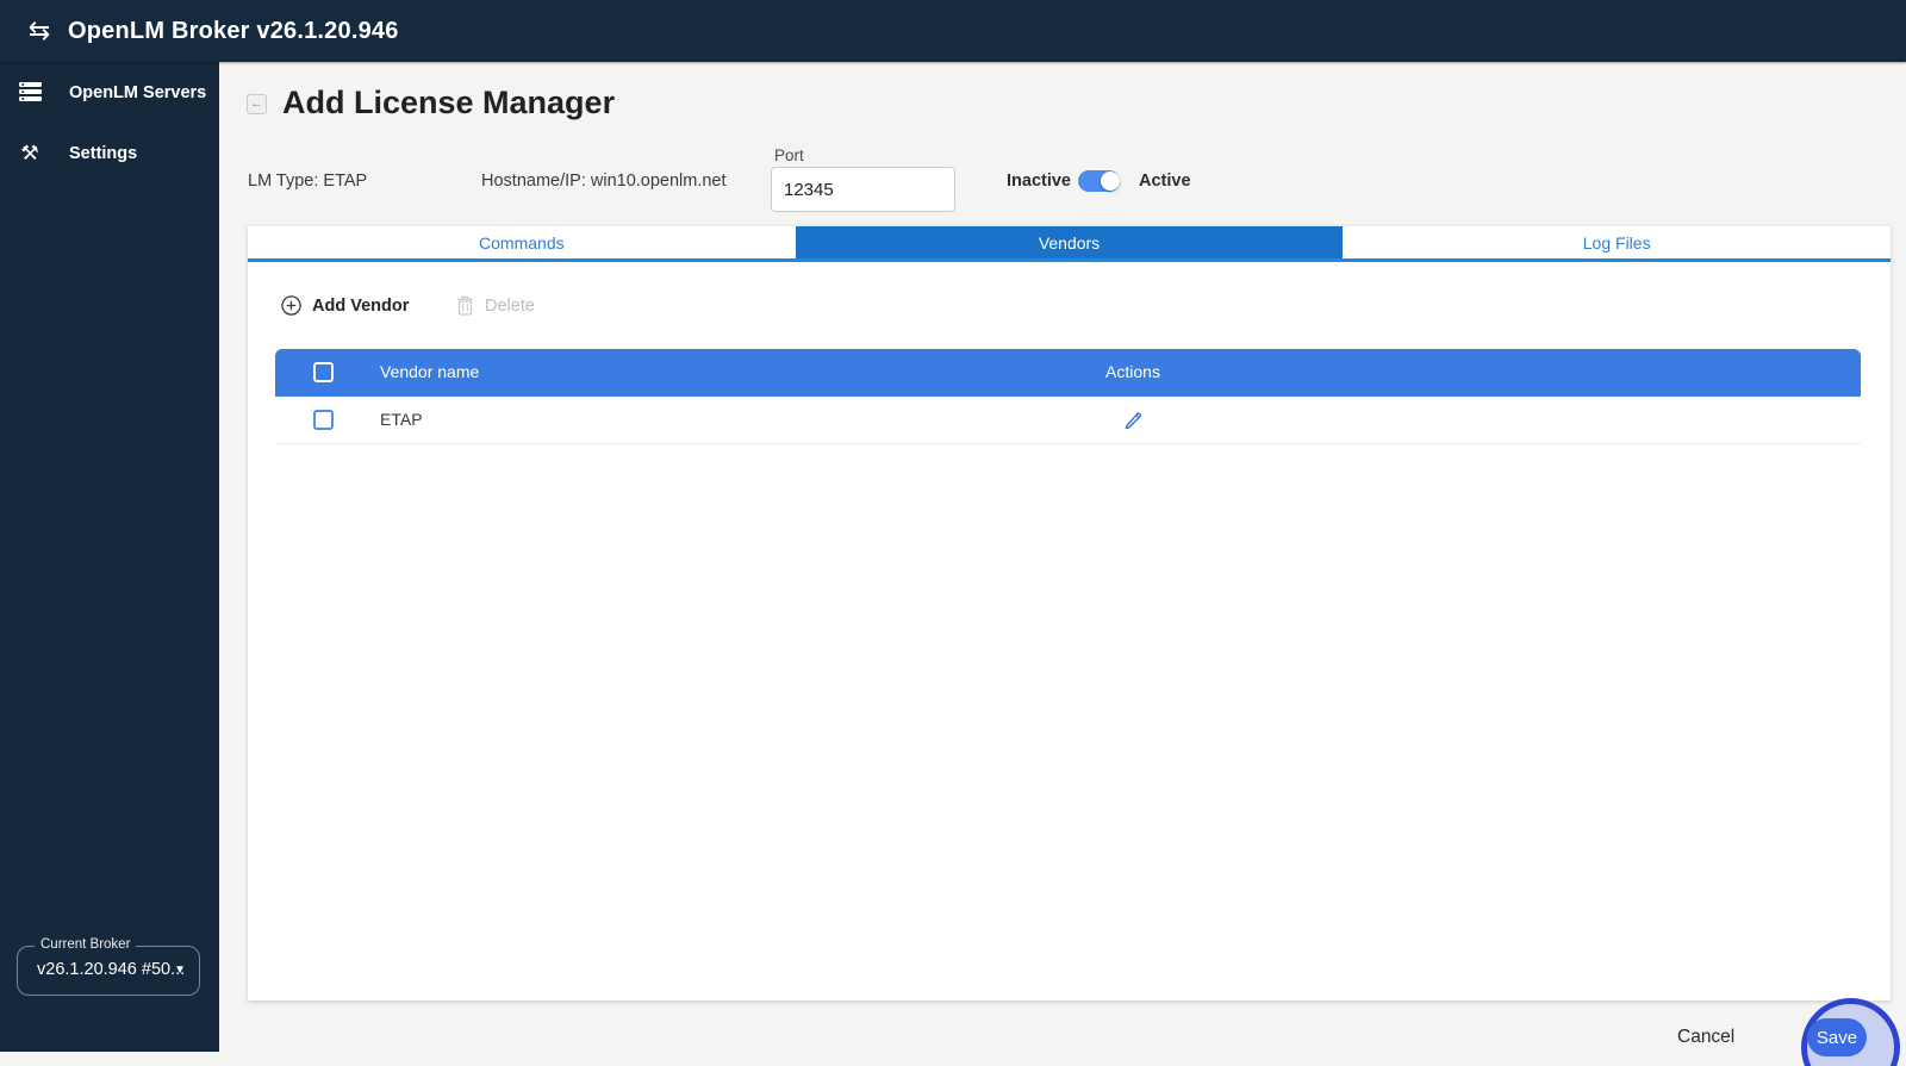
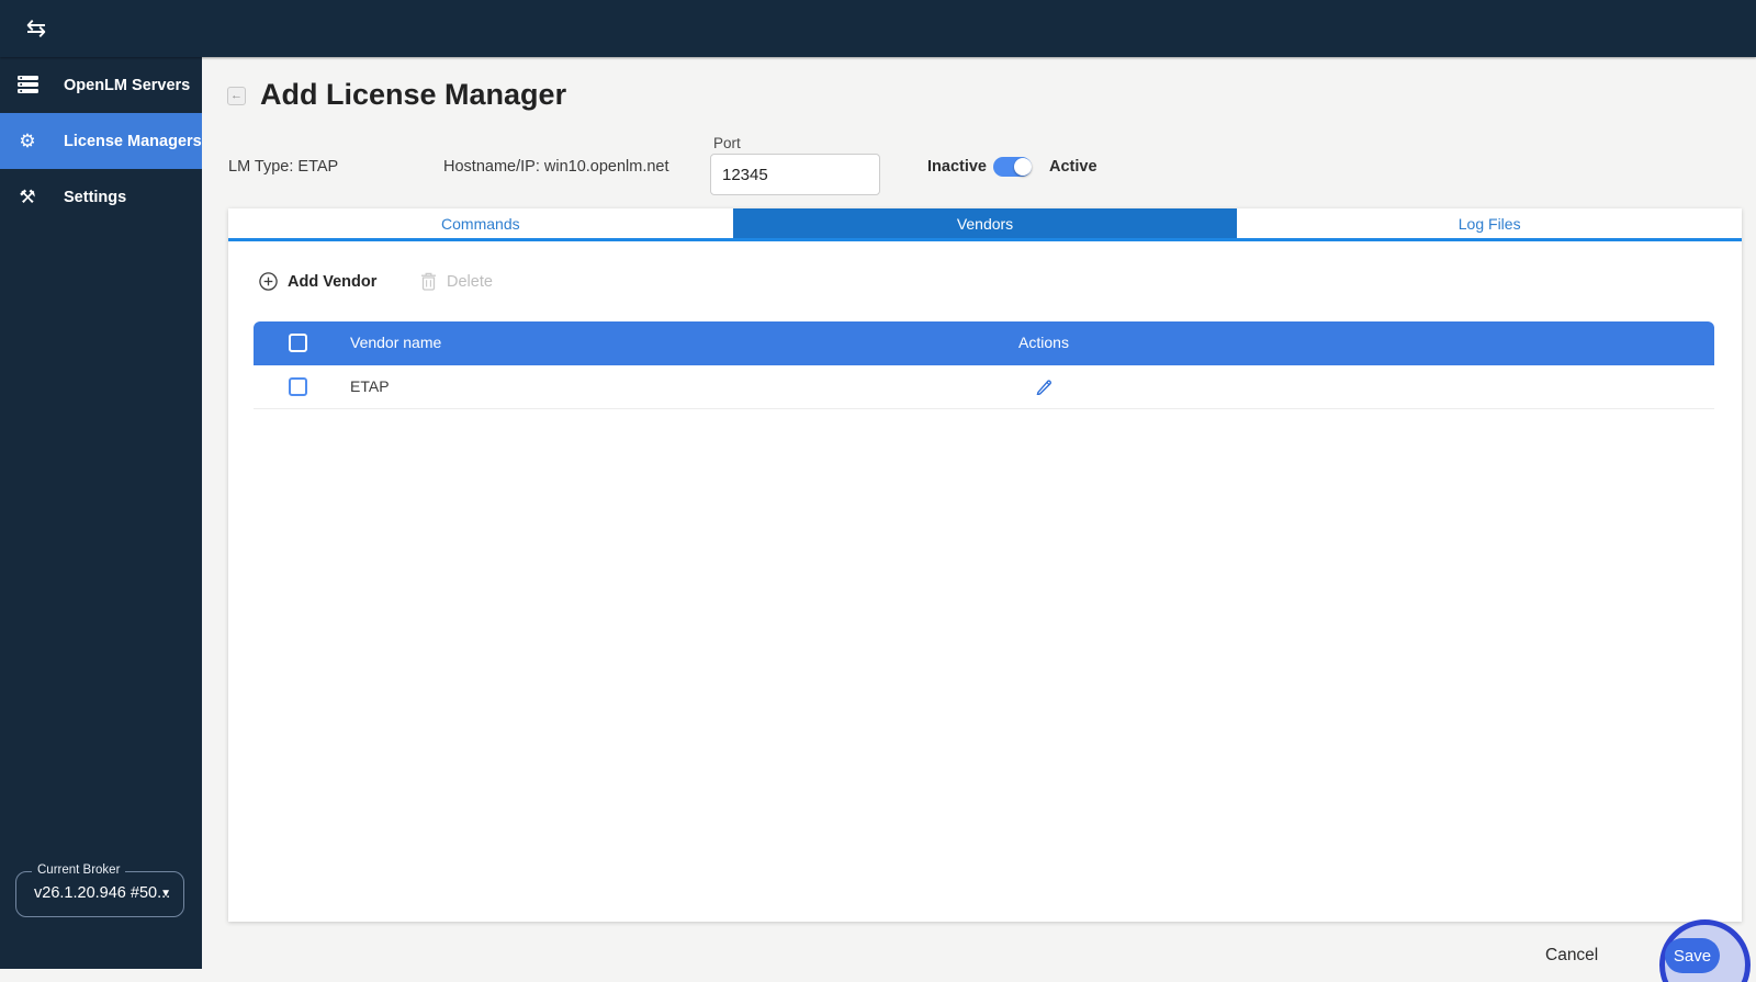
  ⇆
- OpenLM Broker v26.1.20.946
  OpenLM Servers
+ ⚙
+ License Managers
  ⚒
  Settings
  Current Broker
  v26.1.20.946 #50...
  ▼
  ←
  Add License Manager
  LM Type: ETAP
  Hostname/IP: win10.openlm.net
  Port
  12345
  Inactive
  Active
  Commands
  Vendors
  Log Files
  Add Vendor
  Delete
  Vendor name
  Actions
  ETAP
  Cancel
  Save
